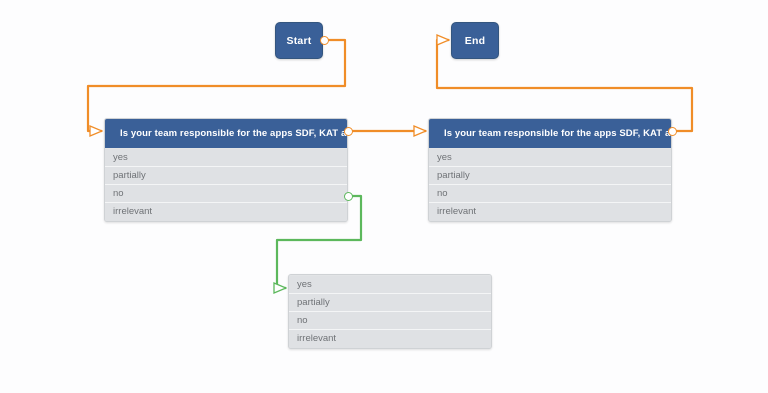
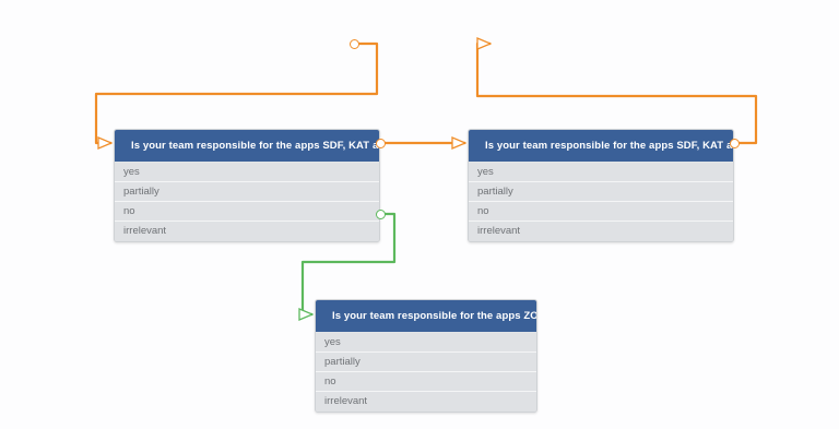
- Start
- End
  Is your team responsible for the apps SDF, KAT
  yes
  partially
  no
  irrelevant
  Is your team responsible for the apps SDF, KAT
  yes
  partially
  no
  irrelevant
+ Is your team responsible for the apps ZO
  yes
  partially
  no
  irrelevant
